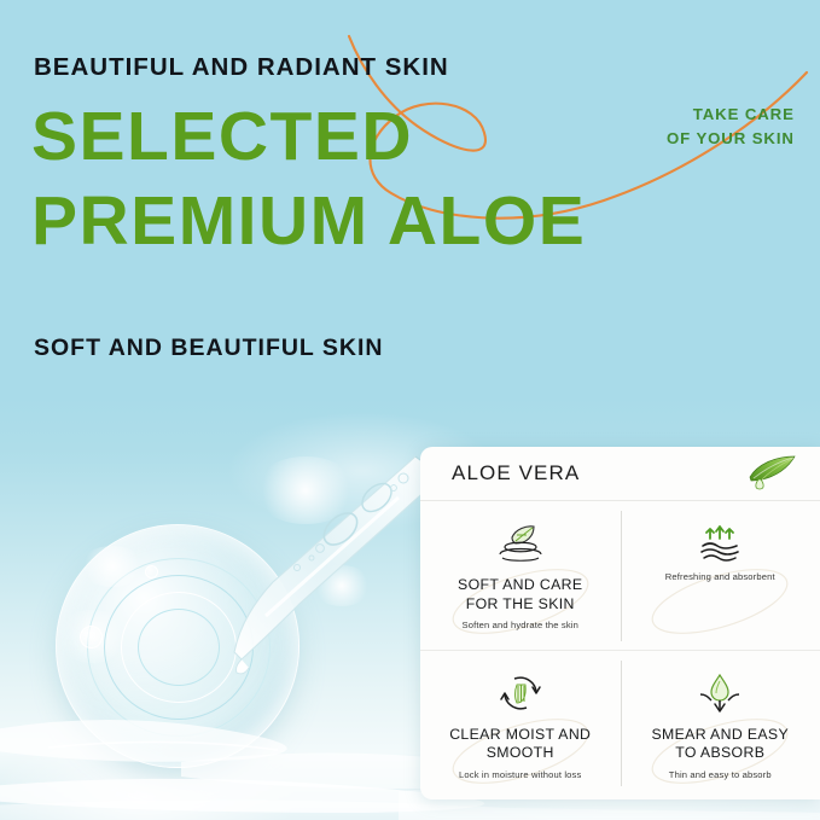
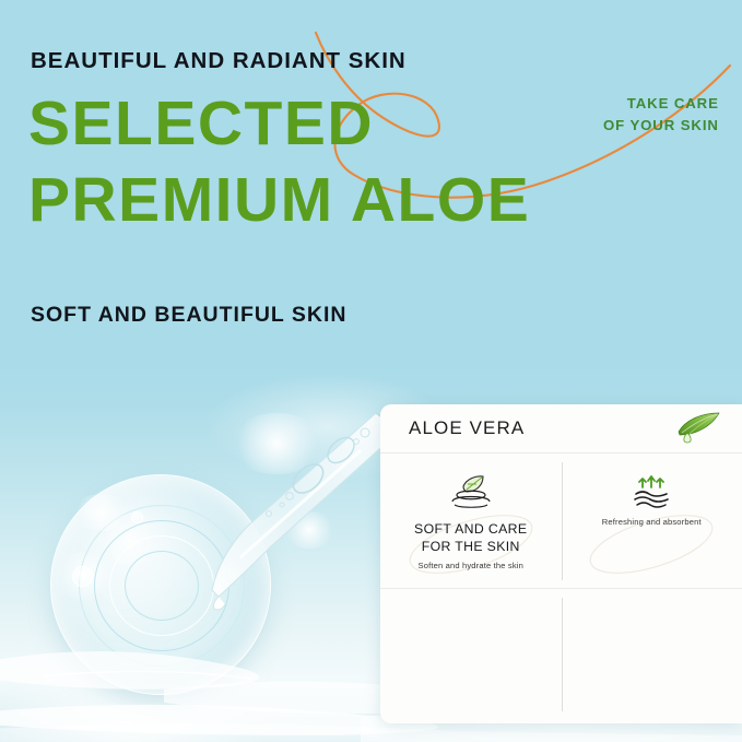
  BEAUTIFUL AND RADIANT SKIN
  SELECTED
  PREMIUM ALOE
  SOFT AND BEAUTIFUL SKIN
  TAKE CARE
  OF YOUR SKIN
  ALOE VERA
  SOFT AND CARE
  FOR THE SKIN
  Soften and hydrate the skin
  Refreshing and absorbent
- CLEAR MOIST AND
- SMOOTH
- Lock in moisture without loss
- SMEAR AND EASY
- TO ABSORB
- Thin and easy to absorb
